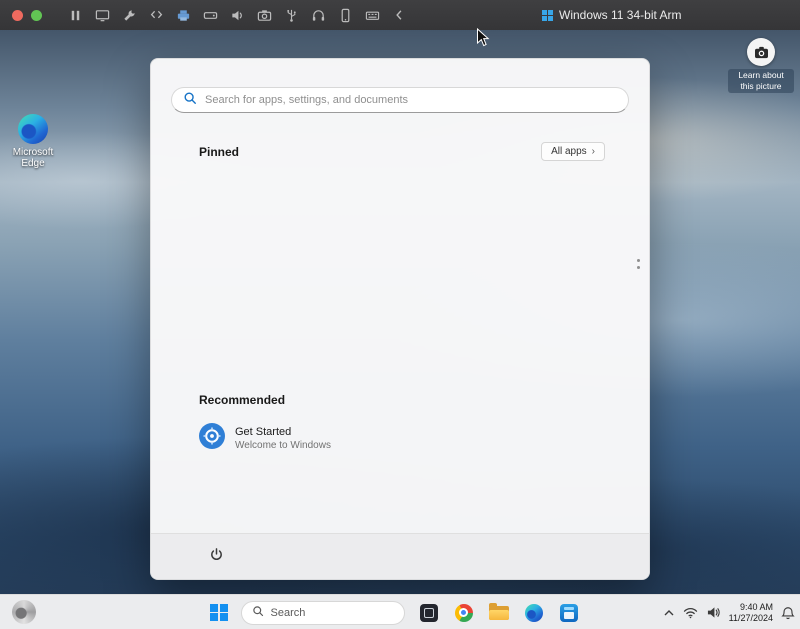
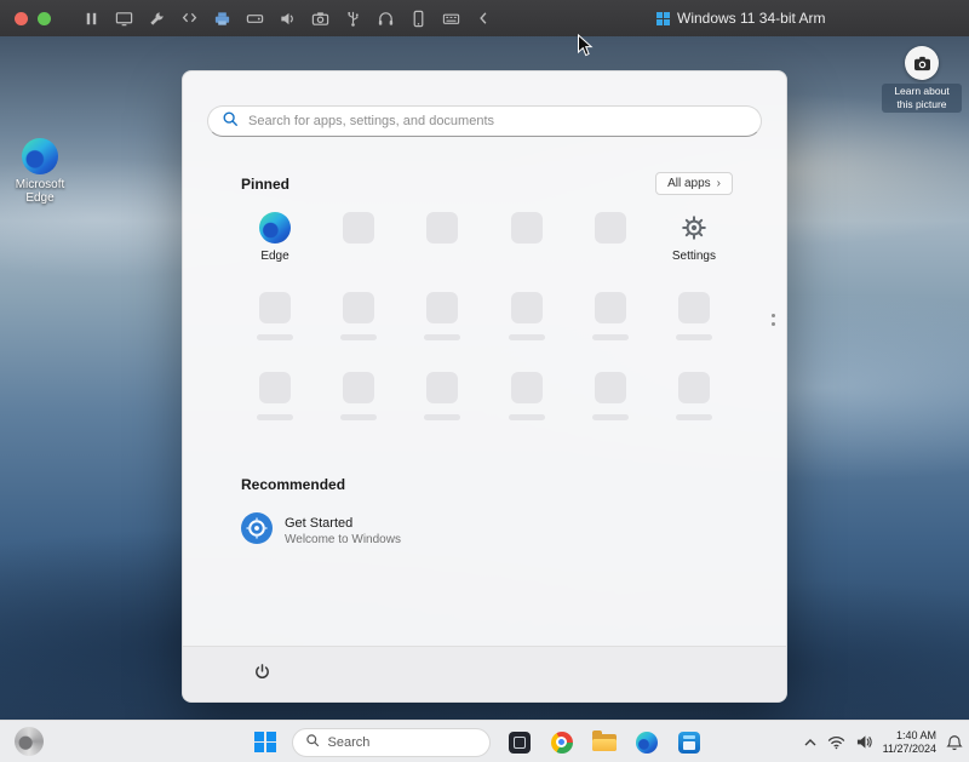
  Windows 11 34-bit Arm
  Microsoft Edge
  Learn about this picture
  Search for apps, settings, and documents
  Pinned
  All apps
  ›
+ Edge
+ Settings
  Recommended
  Get Started
  Welcome to Windows
  Search
- 9:40 AM
+ 1:40 AM
  11/27/2024
